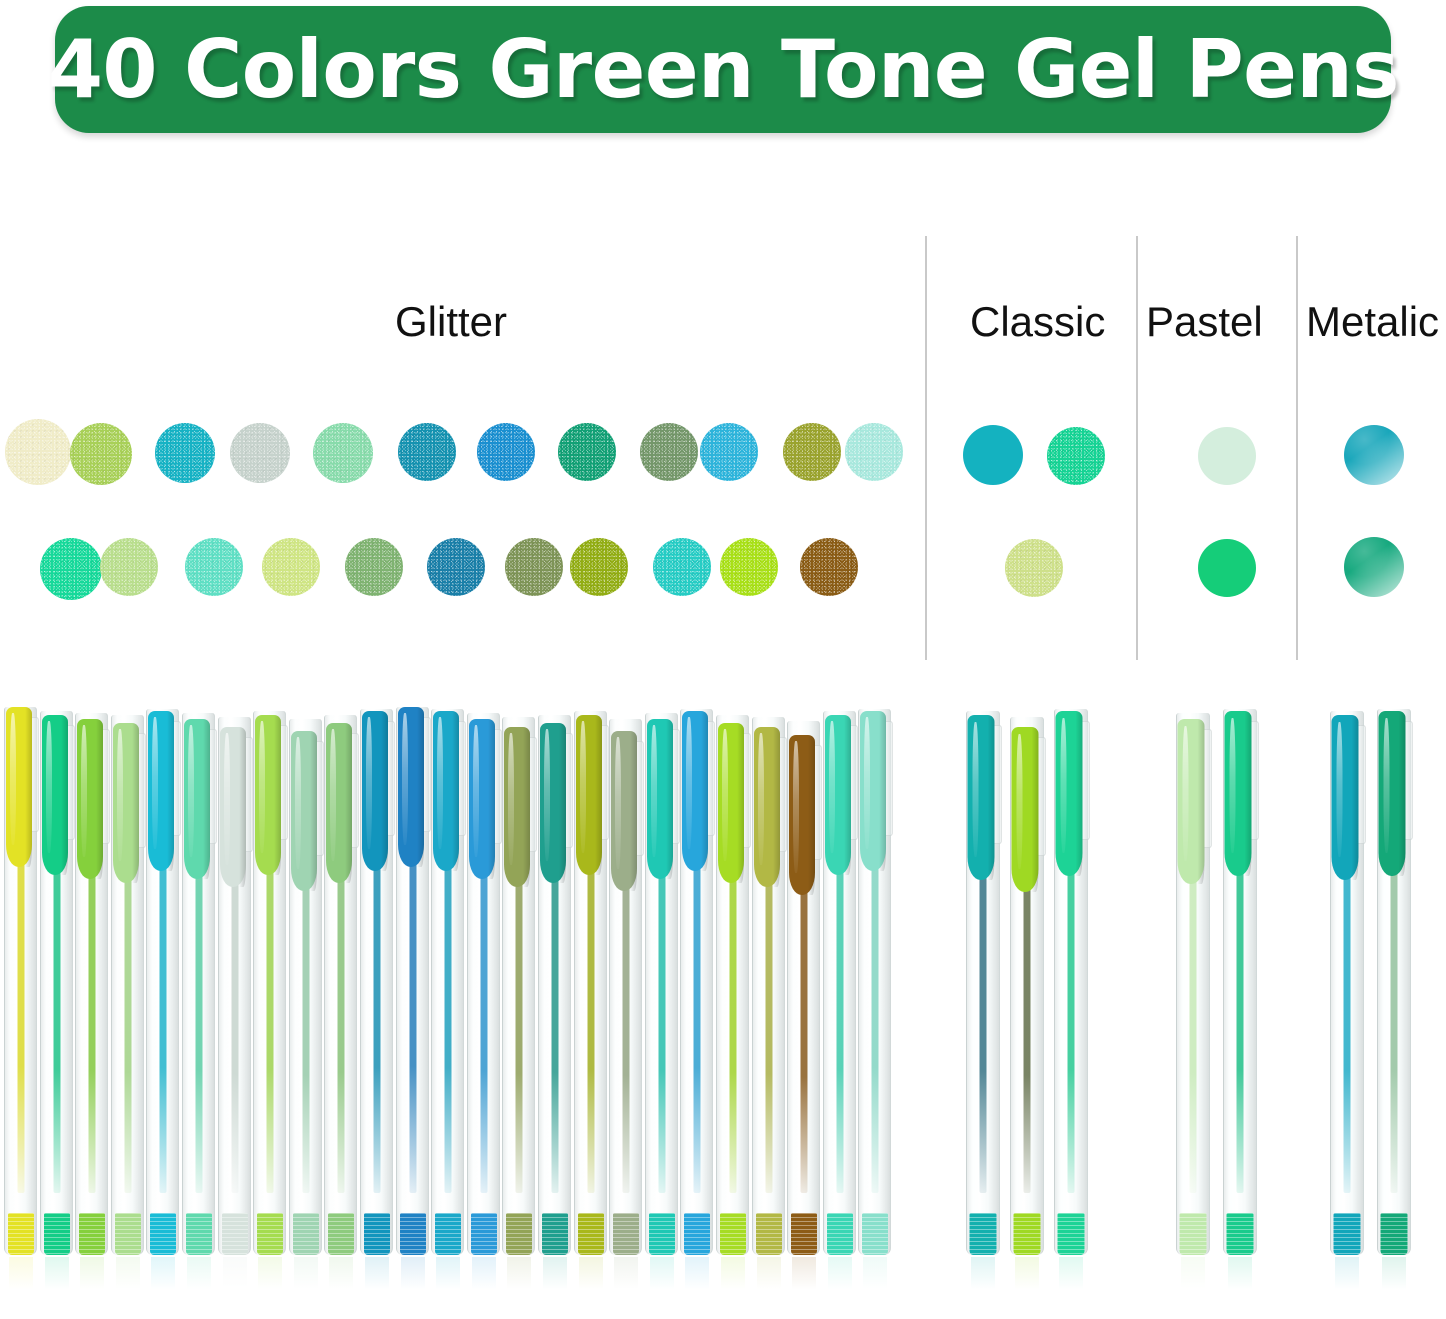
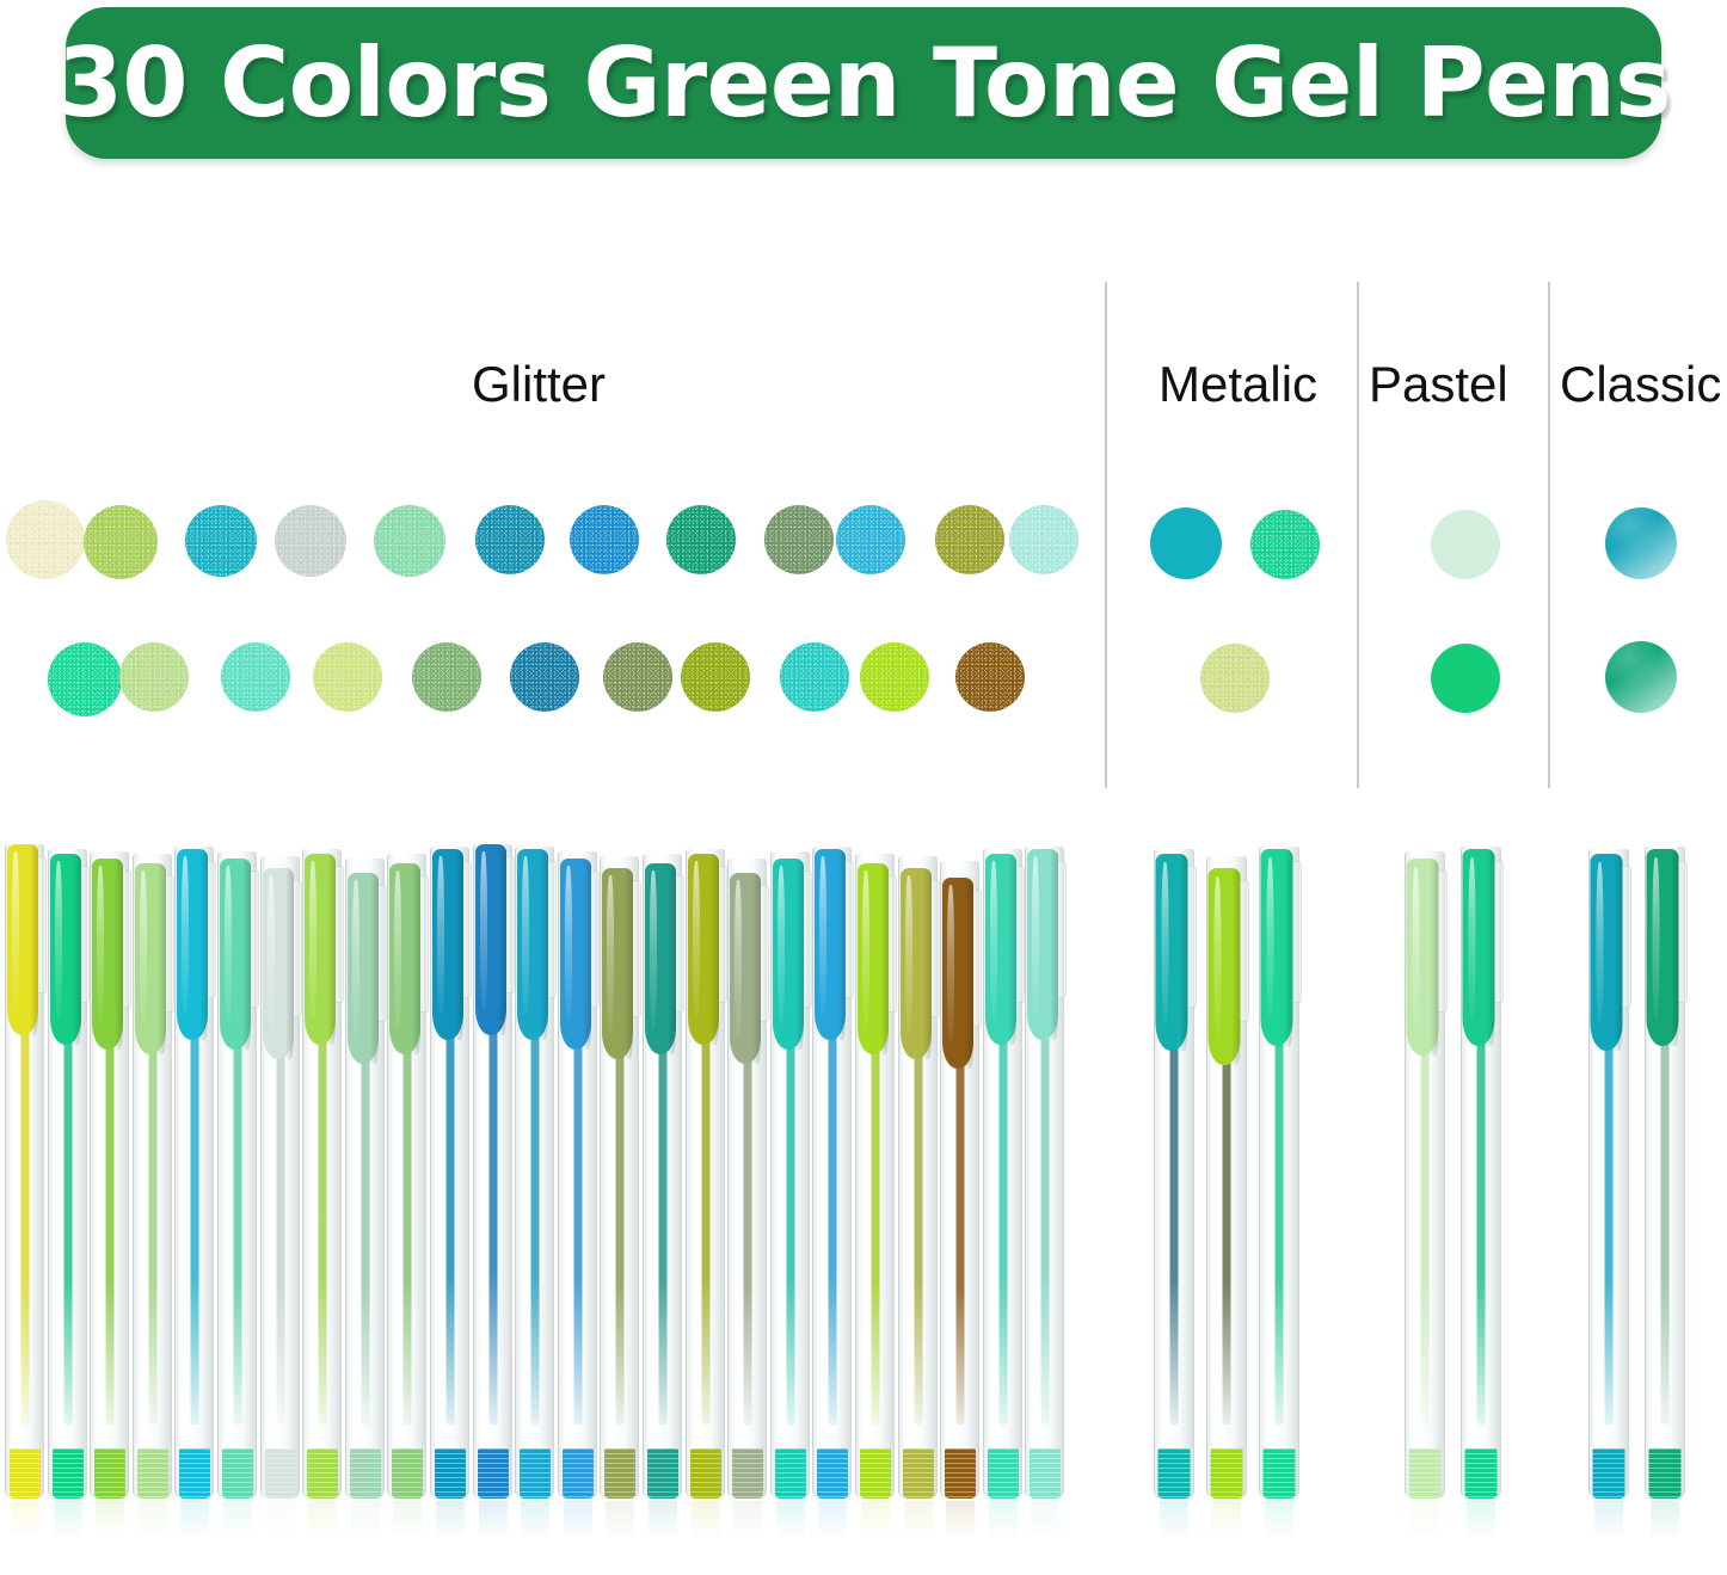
- 40 Colors Green Tone Gel Pens
+ 30 Colors Green Tone Gel Pens
  Glitter
- Classic
+ Metalic
  Pastel
- Metalic
+ Classic
